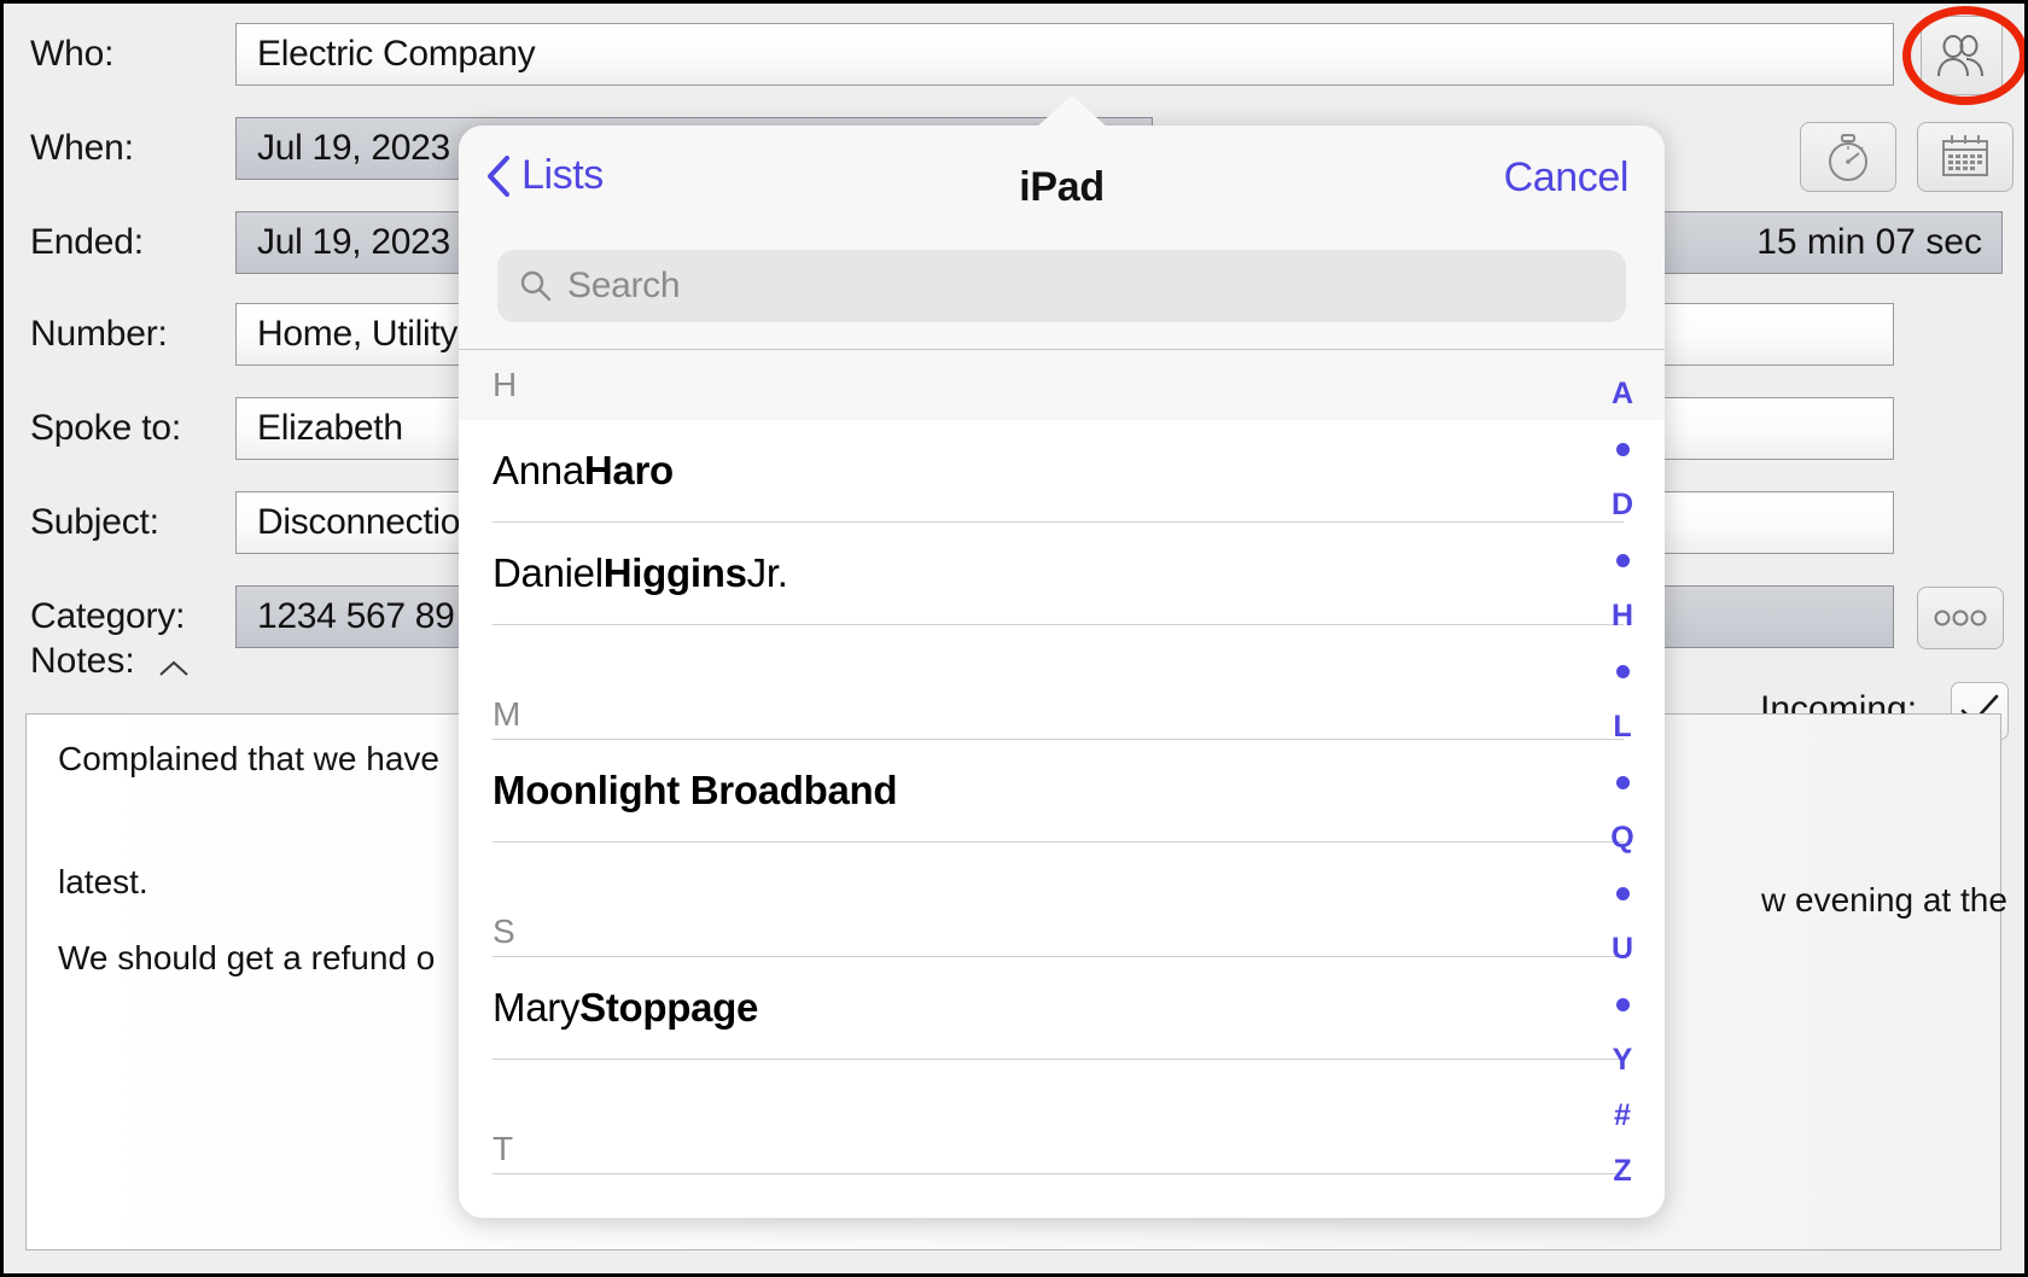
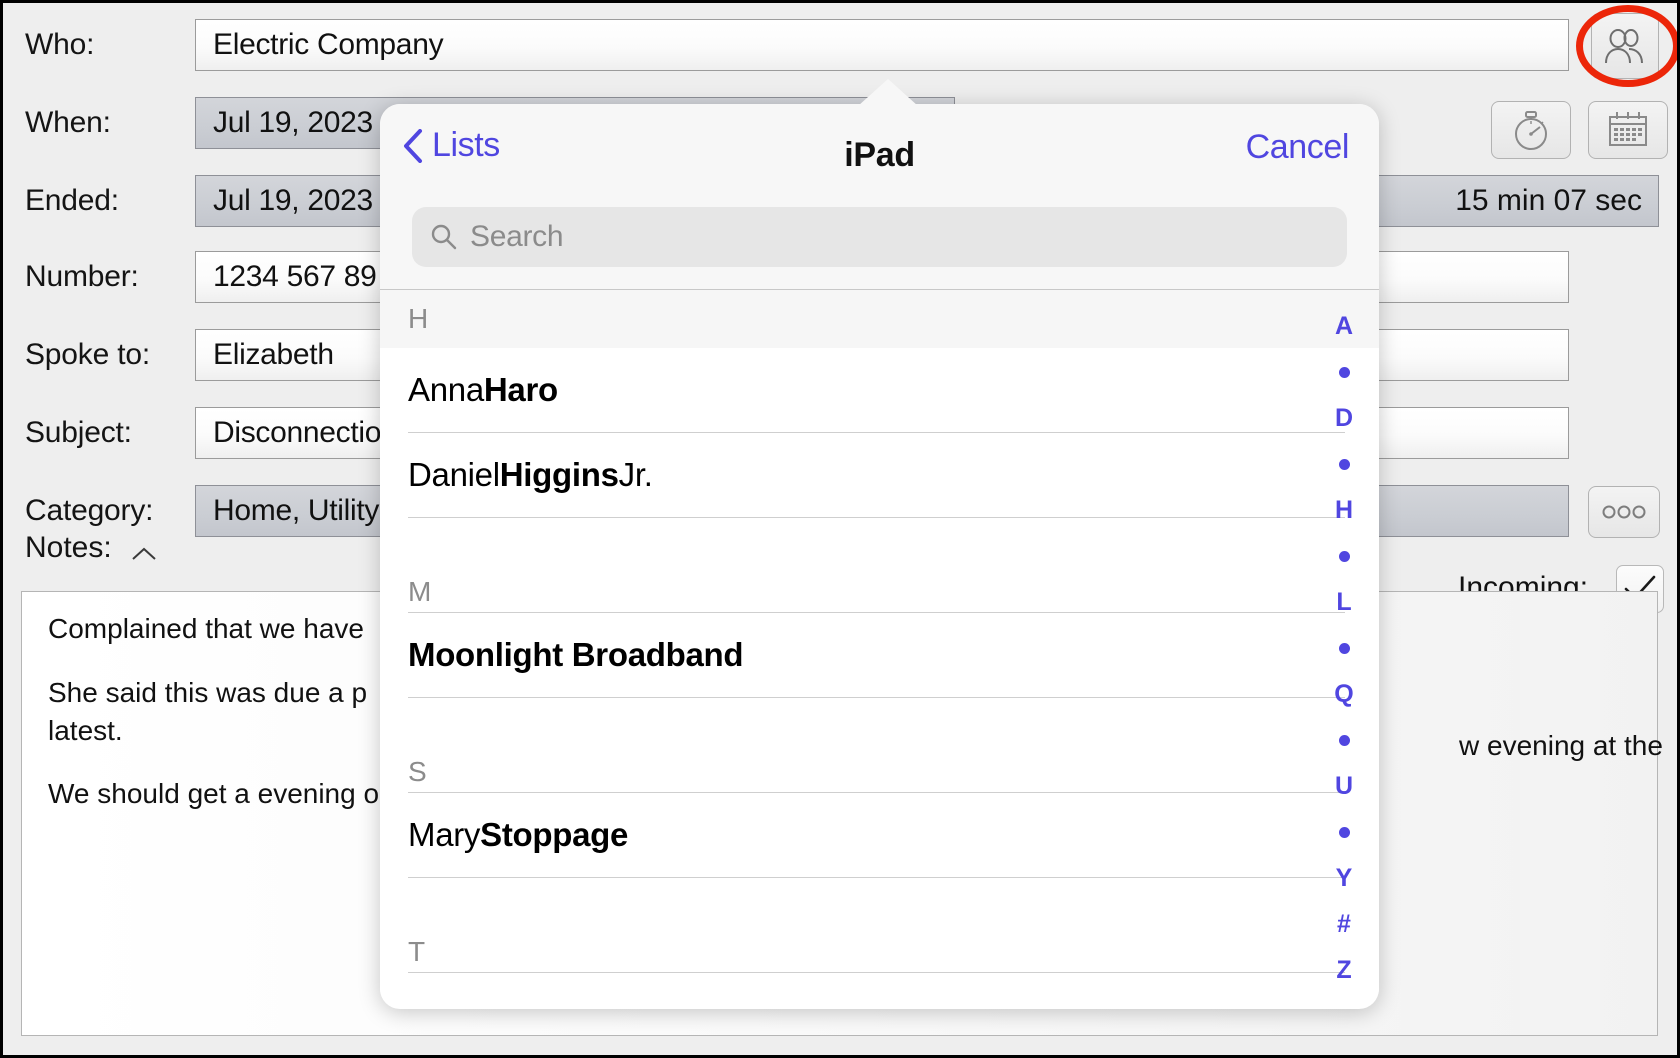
  Who:
  Electric Company
  When:
  Jul 19, 2023
  Ended:
  Jul 19, 2023
  Number:
- Home, Utility
+ 1234 567 89
  Spoke to:
  Elizabeth
  Subject:
  Disconnectio
  Category:
- 1234 567 89
+ Home, Utility
  15 min 07 sec
  Incoming:
  Notes:
  Complained that we have
+ She said this was due a p
  latest.
- We should get a refund o
+ We should get a evening o
  w evening at the
  Lists
  iPad
  Cancel
  Search
  H
  Anna
  Haro
  Daniel
  Higgins
  Jr.
  M
  Moonlight Broadband
  S
  Mary
  Stoppage
  T
  A
  D
  H
  L
  Q
  U
  Y
  #
  Z
